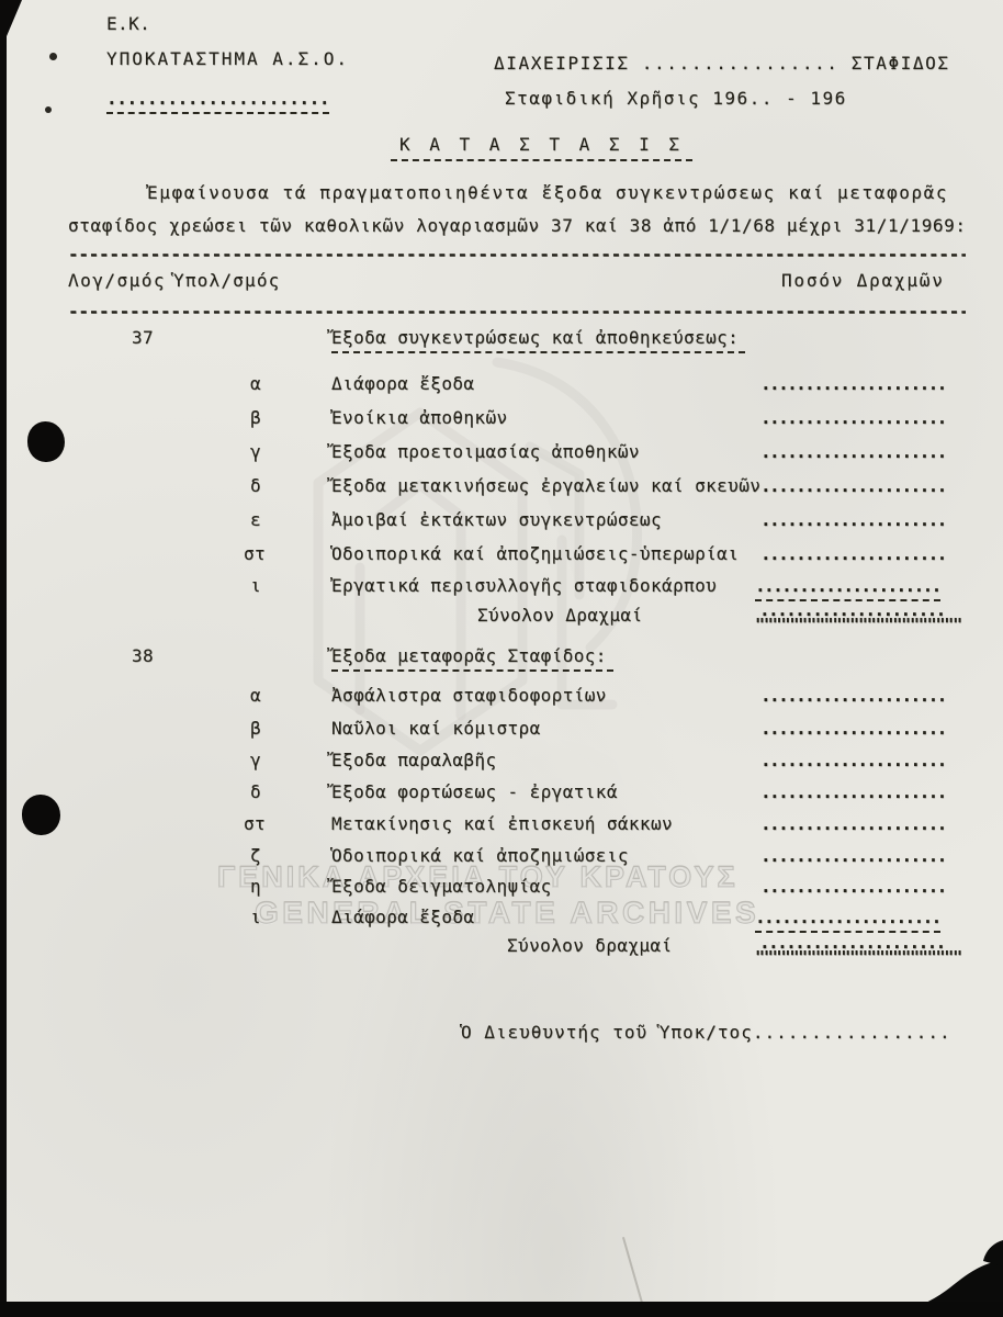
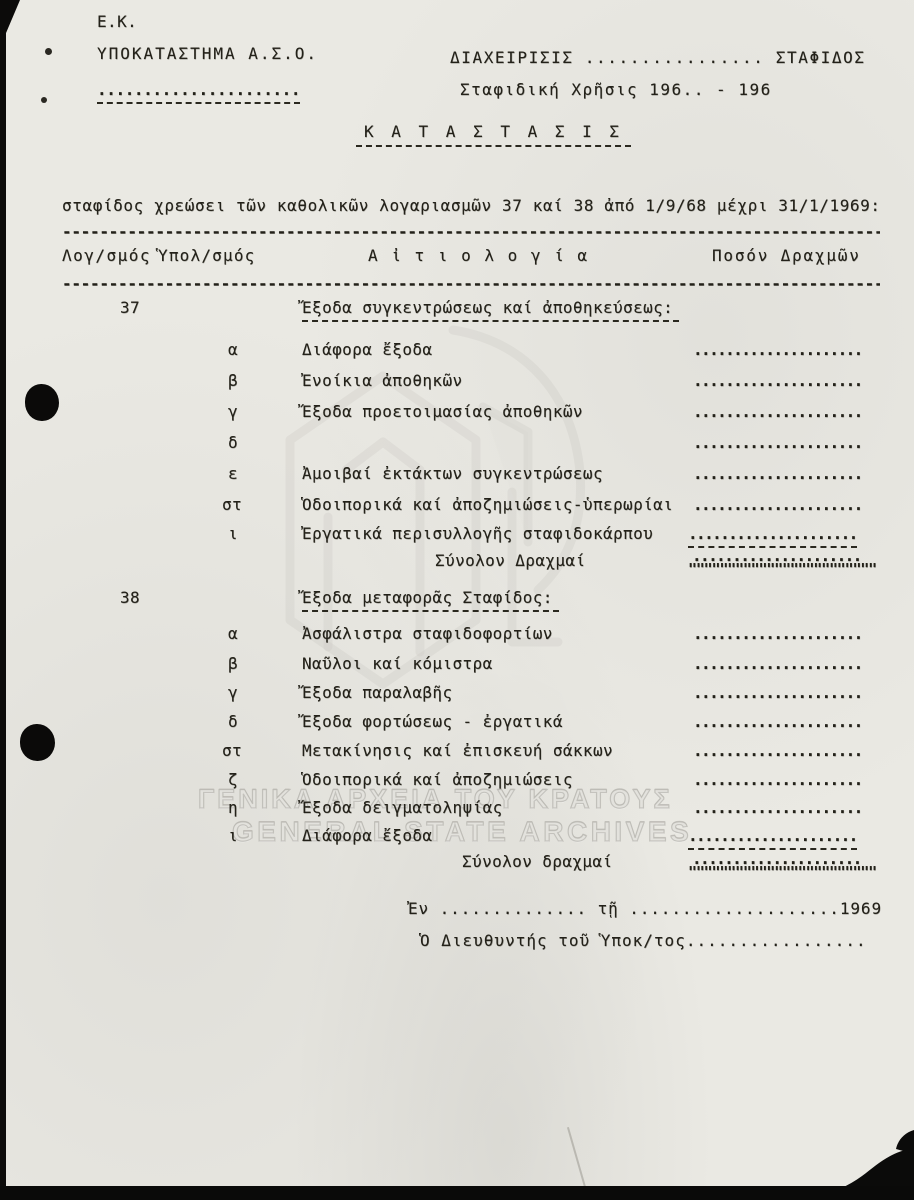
  ΓΕΝΙΚΑ ΑΡΧΕΙΑ ΤΟΥ ΚΡΑΤΟΥΣ
  GENERAL STATE ARCHIVES
  Ε.Κ.
  ΥΠΟΚΑΤΑΣΤΗΜΑ Α.Σ.Ο.
  ......................
  ΔΙΑΧΕΙΡΙΣΙΣ ................ ΣΤΑΦΙΔΟΣ
  Σταφιδική Χρῆσις 196.. - 196
  Κ Α Τ Α Σ Τ Α Σ Ι Σ
- Ἐμφαίνουσα τά πραγματοποιηθέντα ἔξοδα συγκεντρώσεως καί μεταφορᾶς
- σταφίδος χρεώσει τῶν καθολικῶν λογαριασμῶν 37 καί 38 ἀπό 1/1/68 μέχρι 31/1/1969:
+ σταφίδος χρεώσει τῶν καθολικῶν λογαριασμῶν 37 καί 38 ἀπό 1/9/68 μέχρι 31/1/1969:
  ----------------------------------------------------------------------------------------
  Λογ/σμός
  Ὑπολ/σμός
+ Α ἰ τ ι ο λ ο γ ί α
  Ποσόν Δραχμῶν
  ----------------------------------------------------------------------------------------
  37
  Ἔξοδα συγκεντρώσεως καί ἀποθηκεύσεως:
  α
  Διάφορα ἔξοδα
  .....................
  β
  Ἐνοίκια ἀποθηκῶν
  .....................
  γ
  Ἔξοδα προετοιμασίας ἀποθηκῶν
  .....................
  δ
- Ἔξοδα μετακινήσεως ἐργαλείων καί σκευῶν
  .....................
  ε
  Ἀμοιβαί ἐκτάκτων συγκεντρώσεως
  .....................
  στ
  Ὁδοιπορικά καί ἀποζημιώσεις-ὑπερωρίαι
  .....................
  ι
  Ἐργατικά περισυλλογῆς σταφιδοκάρπου
  .....................
  Σύνολον Δραχμαί
  .....................
  """"""""""""""""""""""""
  38
  Ἔξοδα μεταφορᾶς Σταφίδος:
  α
  Ἀσφάλιστρα σταφιδοφορτίων
  .....................
  β
  Ναῦλοι καί κόμιστρα
  .....................
  γ
  Ἔξοδα παραλαβῆς
  .....................
  δ
  Ἔξοδα φορτώσεως - ἐργατικά
  .....................
  στ
  Μετακίνησις καί ἐπισκευή σάκκων
  .....................
  ζ
  Ὁδοιπορικά καί ἀποζημιώσεις
  .....................
  η
  Ἔξοδα δειγματοληψίας
  .....................
  ι
  Διάφορα ἔξοδα
  .....................
  Σύνολον δραχμαί
  .....................
  """"""""""""""""""""""""
+ Ἐν .............. τῇ ....................1969
  Ὁ Διευθυντής τοῦ Ὑποκ/τος.................
